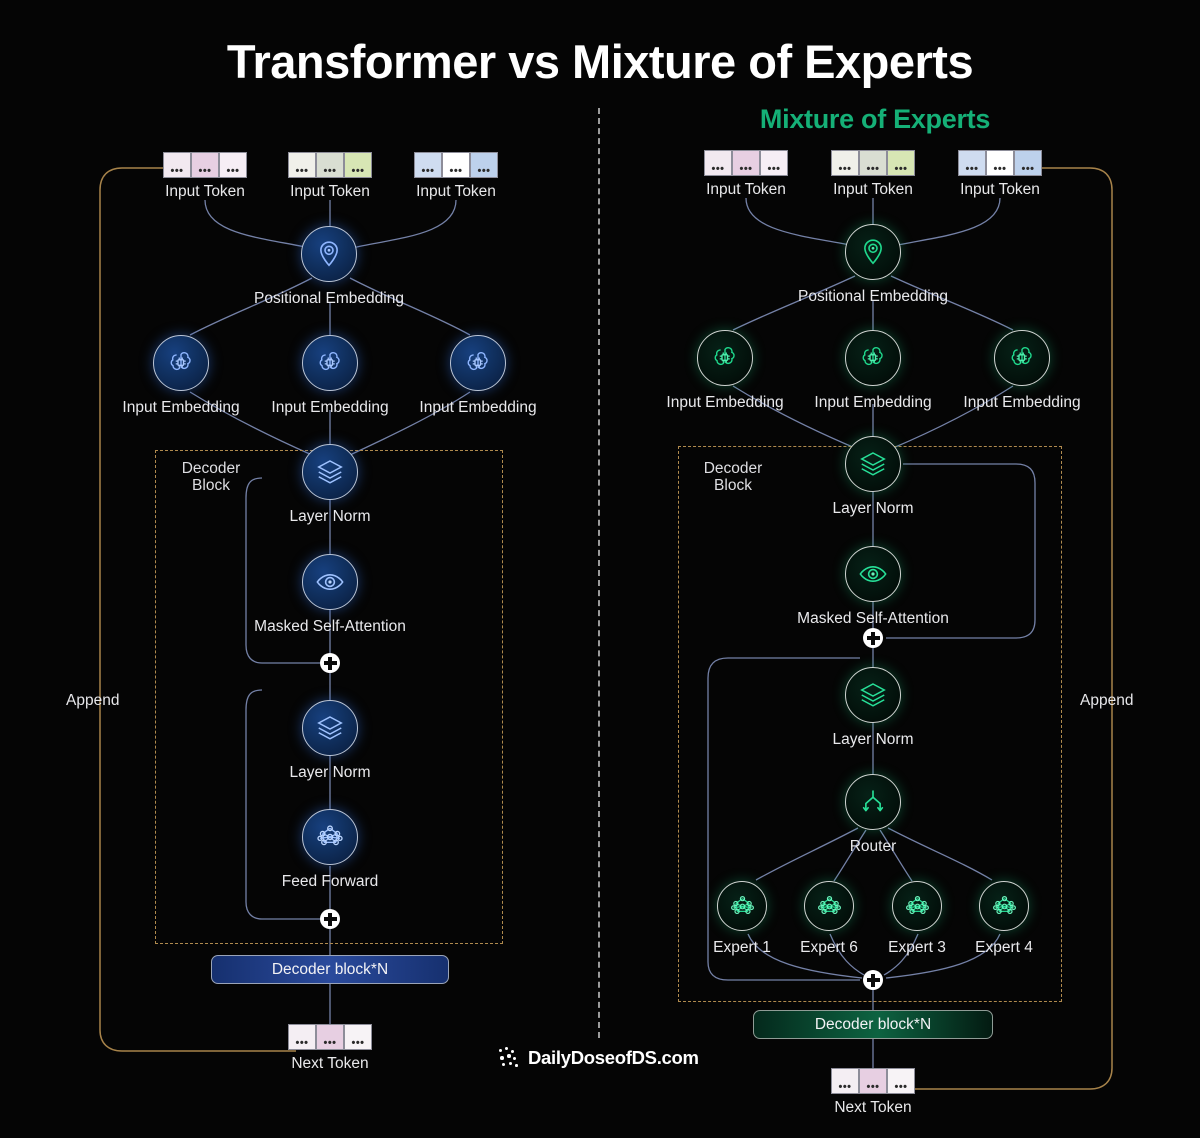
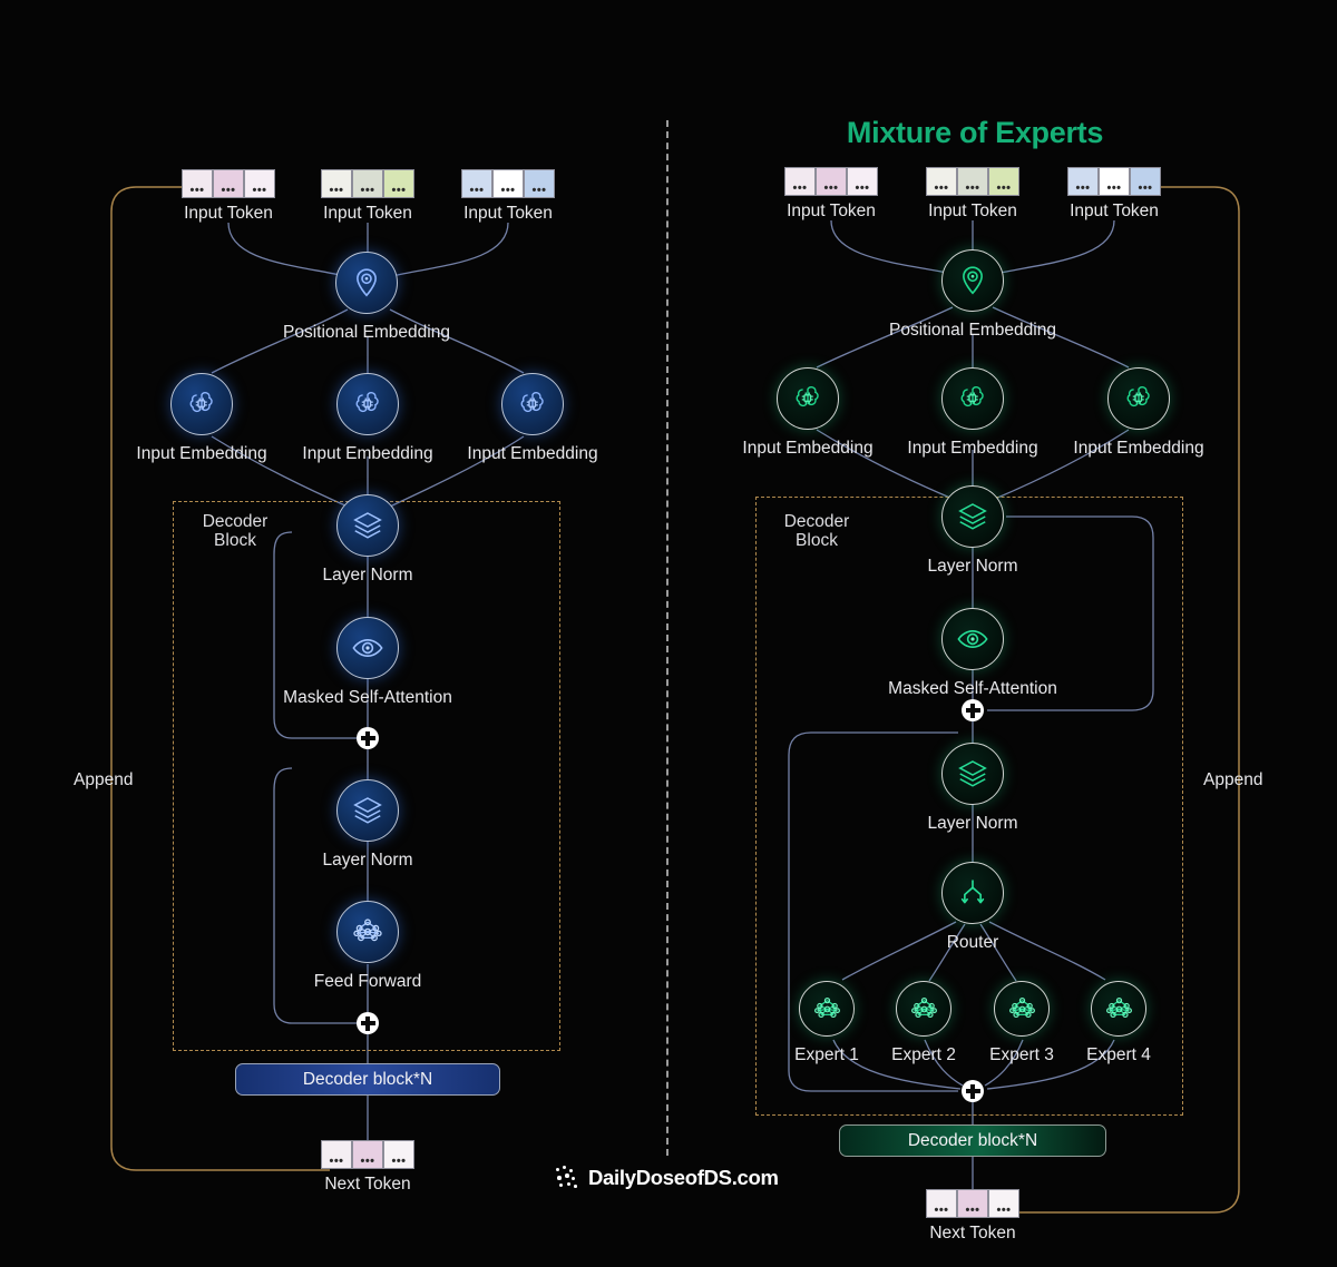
- Transformer vs Mixture of Experts
  Mixture of Experts
  •••
  •••
  •••
  Input Token
  •••
  •••
  •••
  Input Token
  •••
  •••
  •••
  Input Token
  Positional Embedding
  Input Embedding
  Input Embedding
  Input Embedding
  Decoder
  Block
  Layer Norm
  Masked Self-Attention
  Layer Norm
  Feed Forward
  Decoder block*N
  Append
  •••
  •••
  •••
  Next Token
  •••
  •••
  •••
  Input Token
  •••
  •••
  •••
  Input Token
  •••
  •••
  •••
  Input Token
  Positional Embedding
  Input Embedding
  Input Embedding
  Input Embedding
  Decoder
  Block
  Layer Norm
  Masked Self-Attention
  Layer Norm
  Router
  Expert 1
- Expert 6
+ Expert 2
  Expert 3
  Expert 4
  Decoder block*N
  Append
  •••
  •••
  •••
  Next Token
  DailyDoseofDS.com
